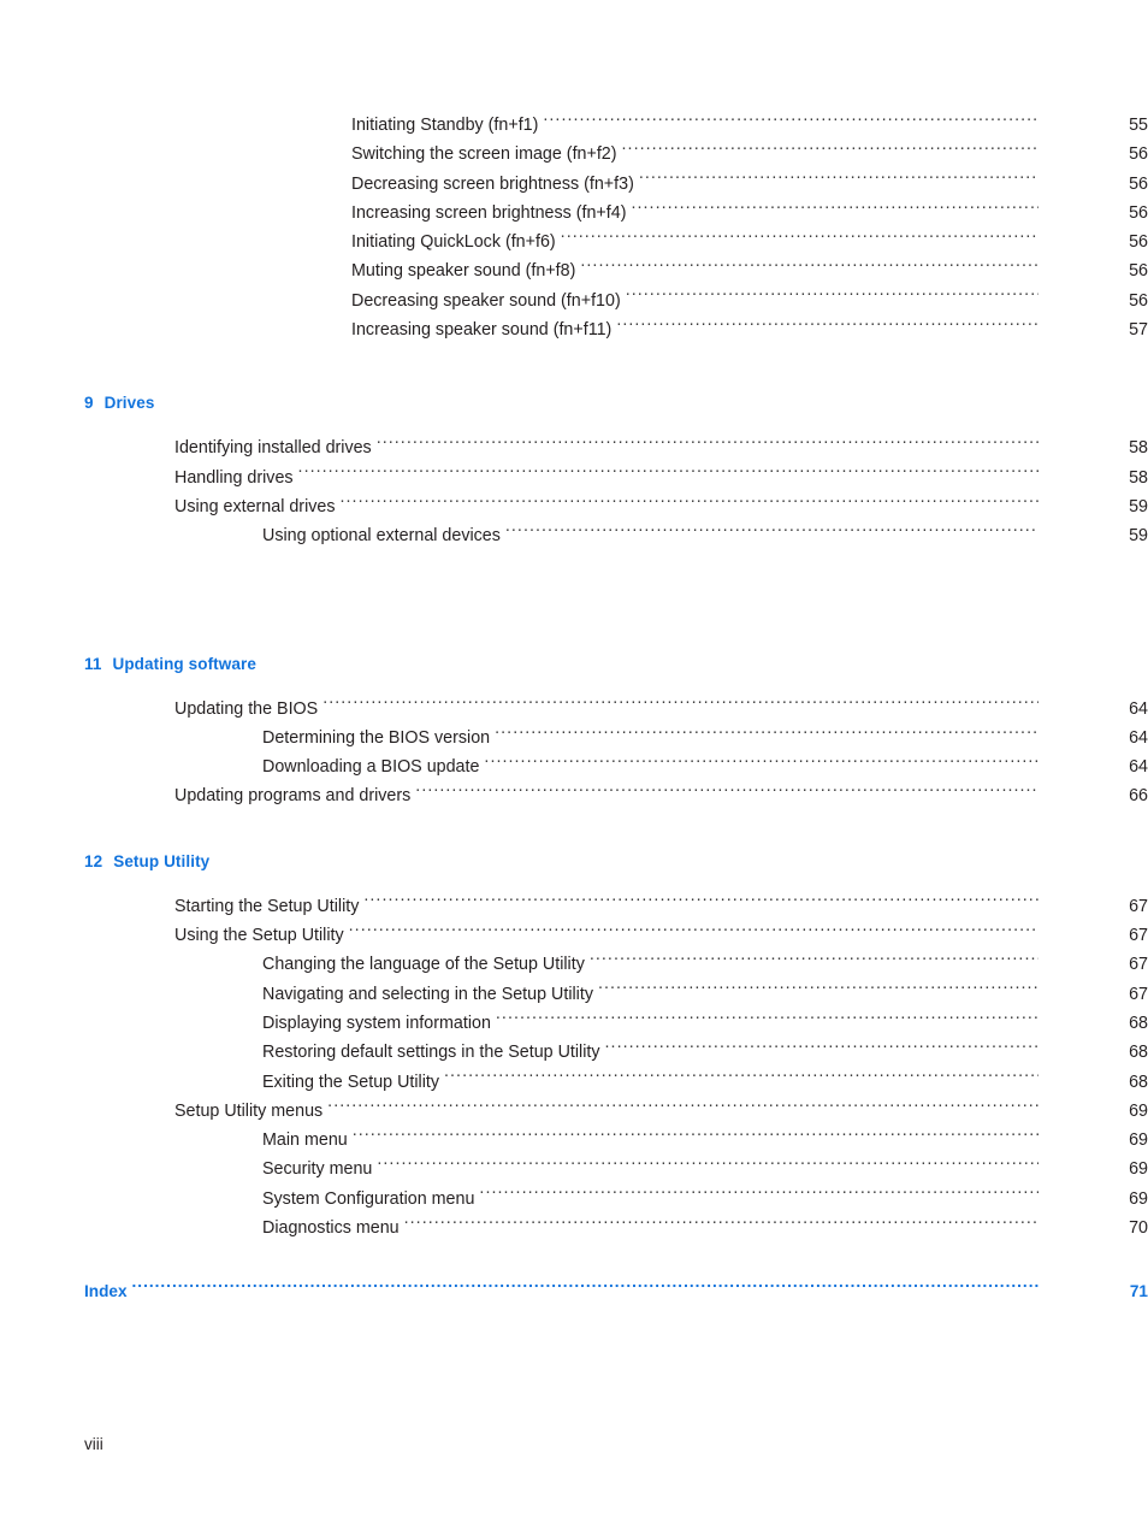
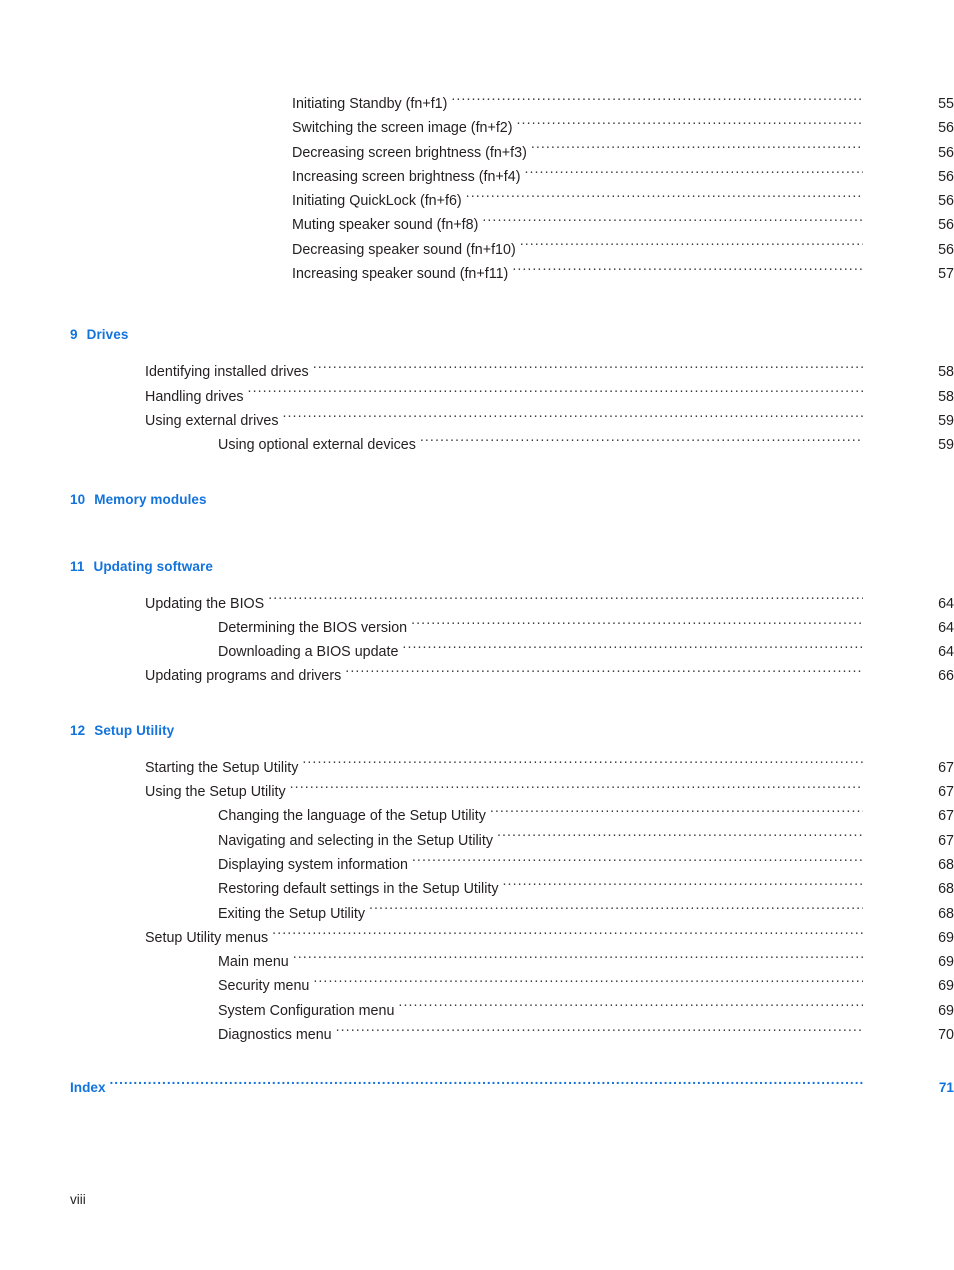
  Initiating Standby (fn+f1)
  55
  Switching the screen image (fn+f2)
  56
  Decreasing screen brightness (fn+f3)
  56
  Increasing screen brightness (fn+f4)
  56
  Initiating QuickLock (fn+f6)
  56
  Muting speaker sound (fn+f8)
  56
  Decreasing speaker sound (fn+f10)
  56
  Increasing speaker sound (fn+f11)
  57
  9
  Drives
  Identifying installed drives
  58
  Handling drives
  58
  Using external drives
  59
  Using optional external devices
  59
+ 10
+ Memory modules
  11
  Updating software
  Updating the BIOS
  64
  Determining the BIOS version
  64
  Downloading a BIOS update
  64
  Updating programs and drivers
  66
  12
  Setup Utility
  Starting the Setup Utility
  67
  Using the Setup Utility
  67
  Changing the language of the Setup Utility
  67
  Navigating and selecting in the Setup Utility
  67
  Displaying system information
  68
  Restoring default settings in the Setup Utility
  68
  Exiting the Setup Utility
  68
  Setup Utility menus
  69
  Main menu
  69
  Security menu
  69
  System Configuration menu
  69
  Diagnostics menu
  70
  Index
  71
  viii
